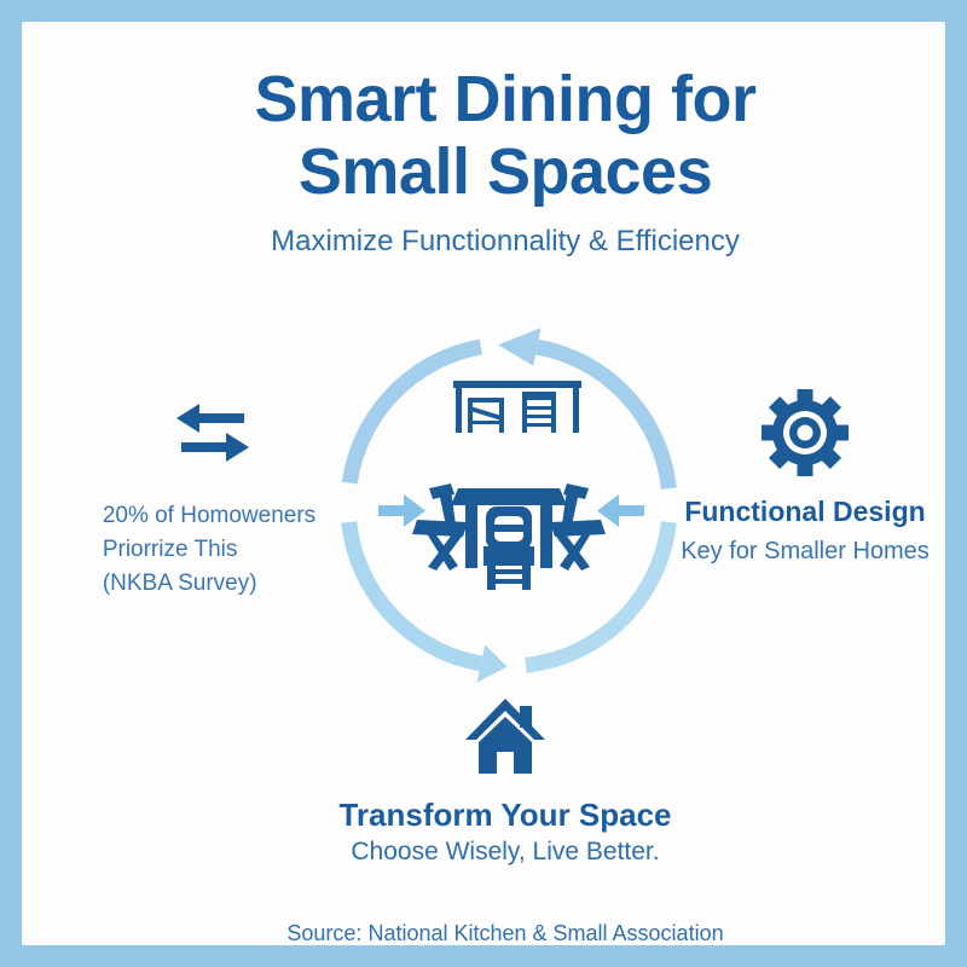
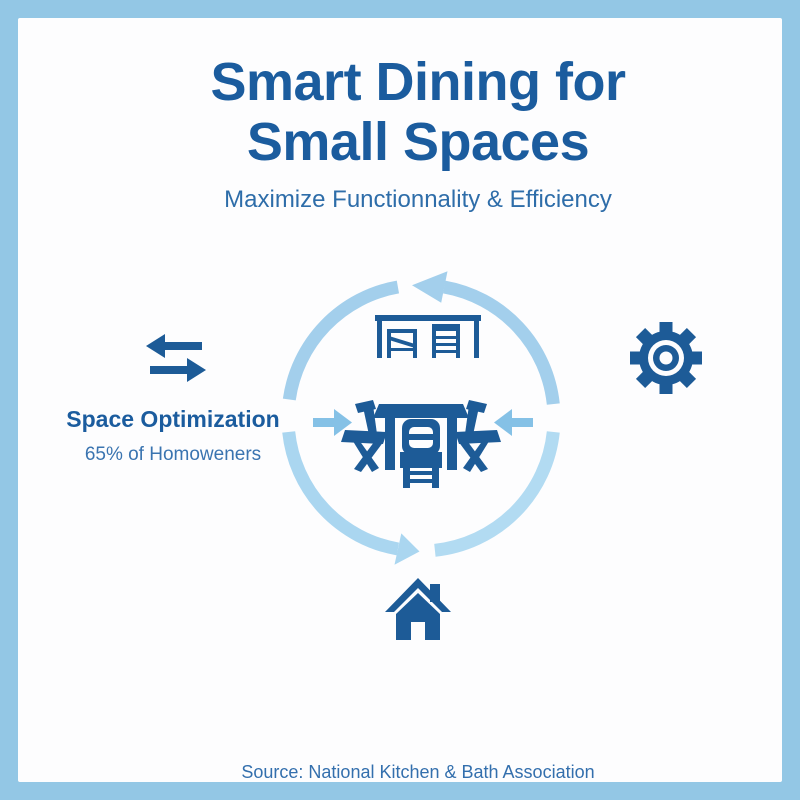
  Smart Dining for
  Small Spaces
  Maximize Functionnality & Efficiency
+ Space Optimization
- 20% of Homoweners
+ 65% of Homoweners
- Priorrize This
- (NKBA Survey)
- Functional Design
- Key for Smaller Homes
- Transform Your Space
- Choose Wisely, Live Better.
- Source: National Kitchen & Small Association
+ Source: National Kitchen & Bath Association
